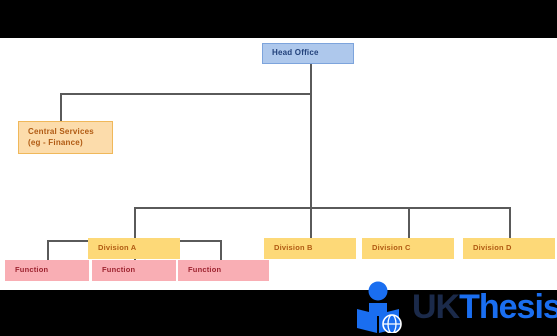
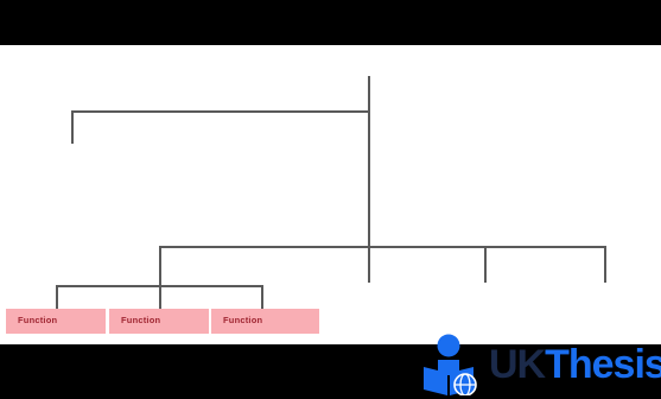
- Head Office
- Central Services
- (eg - Finance)
- Division A
- Division B
- Division C
- Division D
  Function
  Function
  Function
  UKThesis
